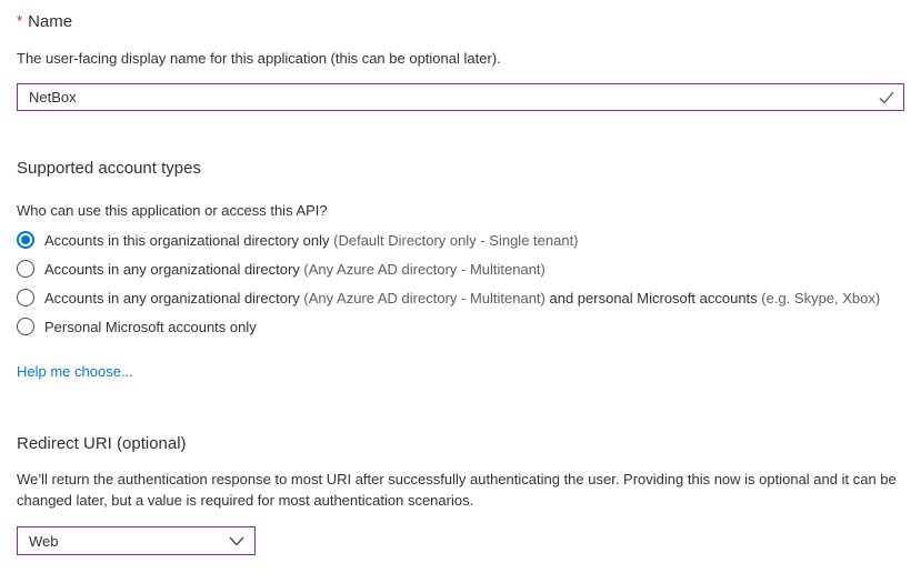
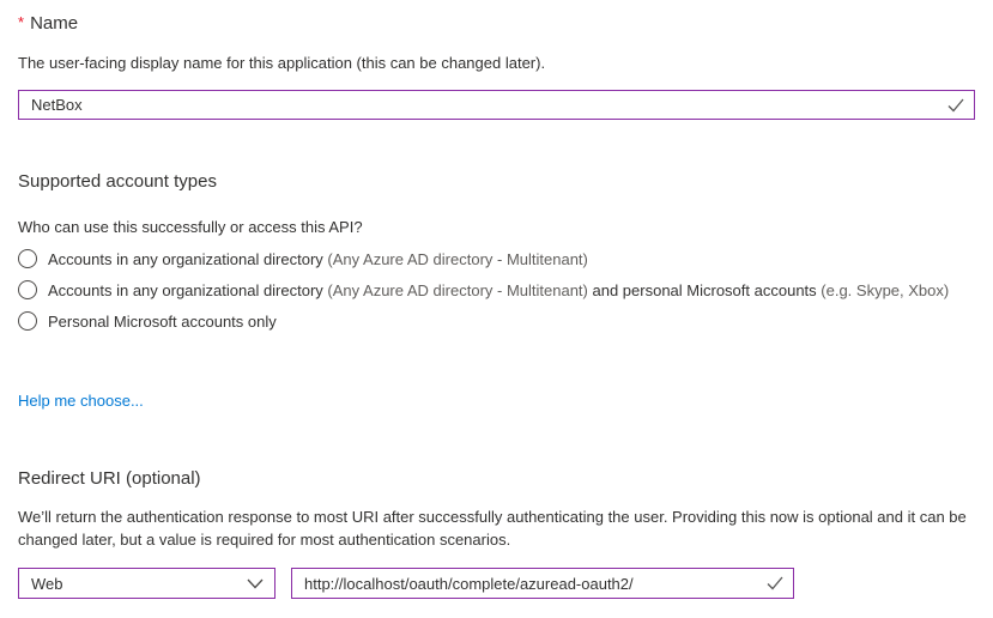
  * Name
- The user-facing display name for this application (this can be optional later).
+ The user-facing display name for this application (this can be changed later).
  NetBox
  Supported account types
- Who can use this application or access this API?
+ Who can use this successfully or access this API?
- Accounts in this organizational directory only (Default Directory only - Single tenant)
  Accounts in any organizational directory (Any Azure AD directory - Multitenant)
  Accounts in any organizational directory (Any Azure AD directory - Multitenant) and personal Microsoft accounts (e.g. Skype, Xbox)
  Personal Microsoft accounts only
  Help me choose...
  Redirect URI (optional)
  We’ll return the authentication response to most URI after successfully authenticating the user. Providing this now is optional and it can be changed later, but a value is required for most authentication scenarios.
  Web
+ http://localhost/oauth/complete/azuread-oauth2/
